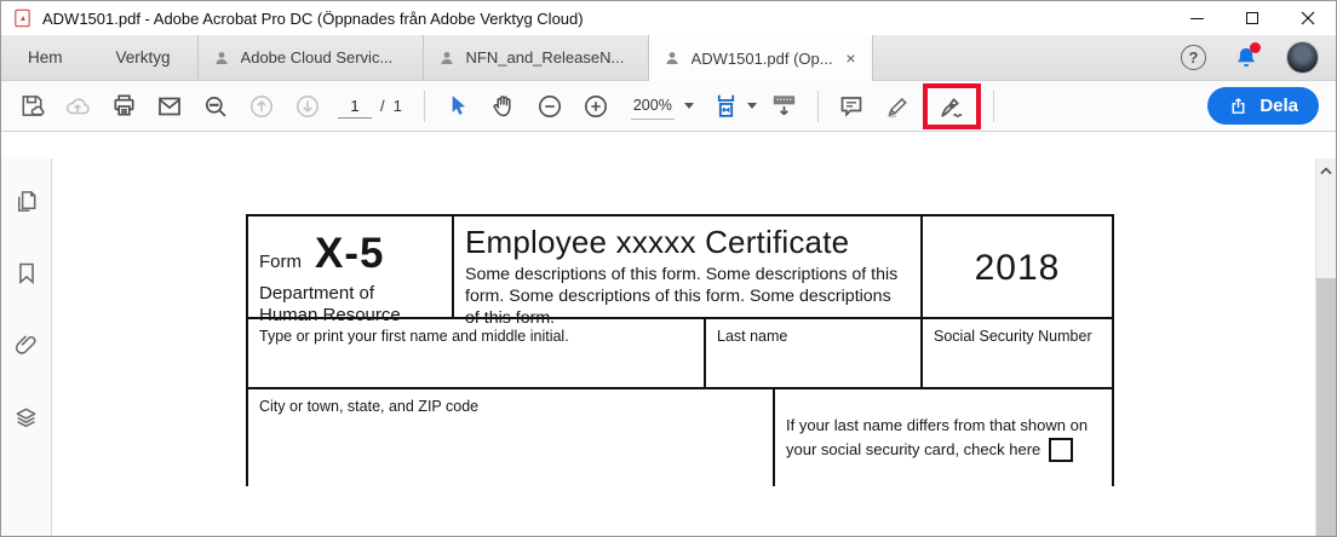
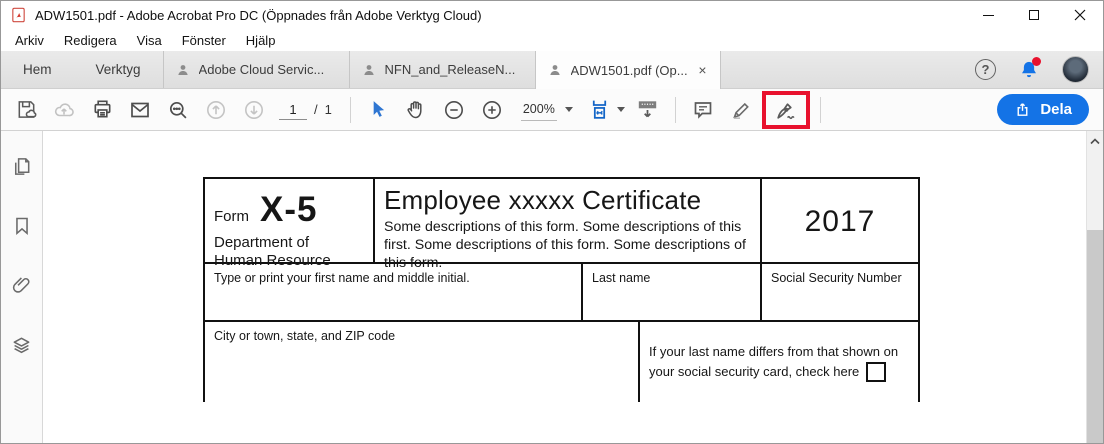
  ADW1501.pdf - Adobe Acrobat Pro DC (Öppnades från Adobe Verktyg Cloud)
+ Arkiv
+ Redigera
+ Visa
+ Fönster
+ Hjälp
  Hem
  Verktyg
  Adobe Cloud Servic...
  NFN_and_ReleaseN...
  ADW1501.pdf (Op...
  ×
  ?
  1
  /
  1
  200%
  Dela
  Form
  X-5
  Department of Human Resource
  Employee xxxxx Certificate
- Some descriptions of this form. Some descriptions of this form. Some descriptions of this form. Some descriptions of this form.
+ Some descriptions of this form. Some descriptions of this first. Some descriptions of this form. Some descriptions of this form.
- 2018
+ 2017
  Type or print your first name and middle initial.
  Last name
  Social Security Number
  City or town, state, and ZIP code
  If your last name differs from that shown on your social security card, check here
